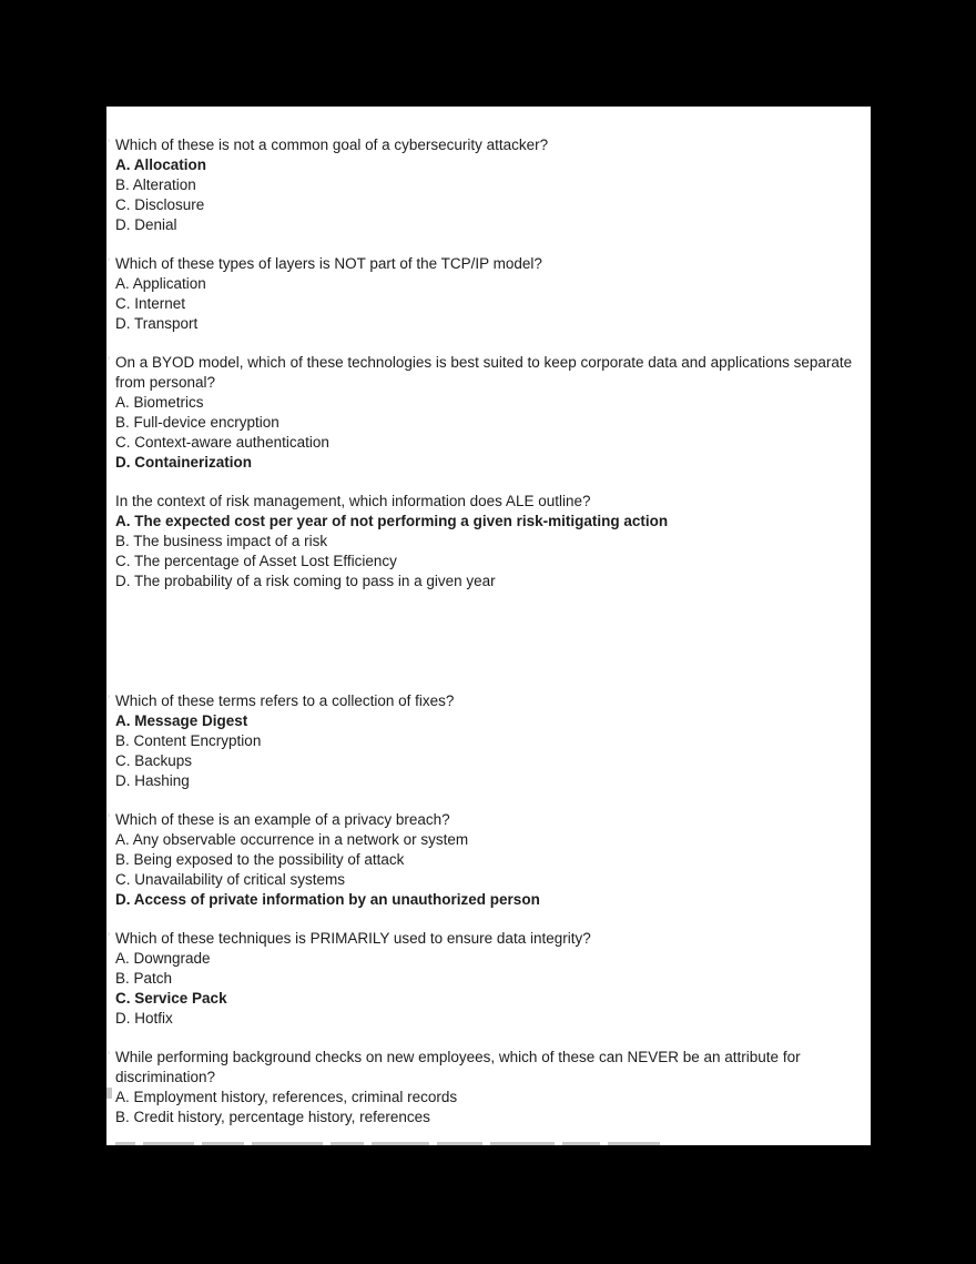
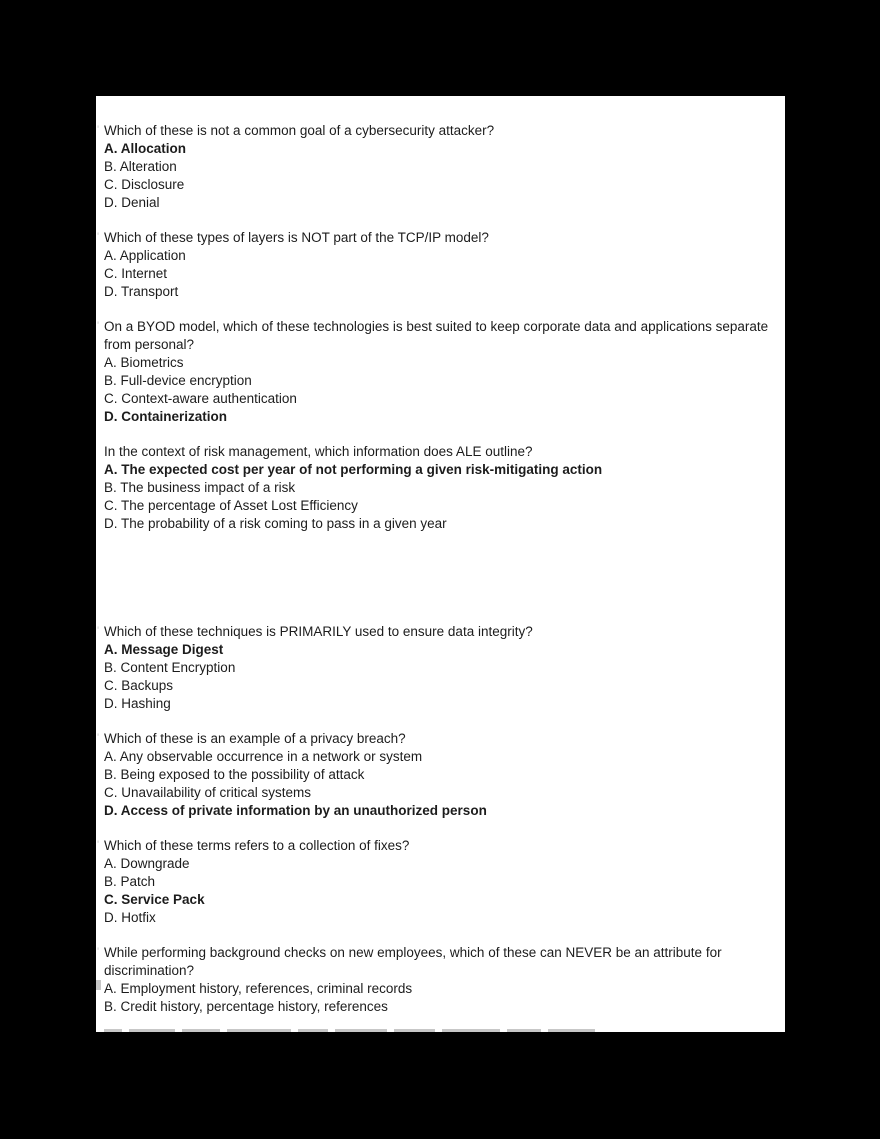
  Which of these is not a common goal of a cybersecurity attacker?
  A. Allocation
  B. Alteration
  C. Disclosure
  D. Denial
  Which of these types of layers is NOT part of the TCP/IP model?
  A. Application
  C. Internet
  D. Transport
  On a BYOD model, which of these technologies is best suited to keep corporate data and applications separate from personal?
  A. Biometrics
  B. Full-device encryption
  C. Context-aware authentication
  D. Containerization
  In the context of risk management, which information does ALE outline?
  A. The expected cost per year of not performing a given risk-mitigating action
  B. The business impact of a risk
  C. The percentage of Asset Lost Efficiency
  D. The probability of a risk coming to pass in a given year
- Which of these terms refers to a collection of fixes?
+ Which of these techniques is PRIMARILY used to ensure data integrity?
  A. Message Digest
  B. Content Encryption
  C. Backups
  D. Hashing
  Which of these is an example of a privacy breach?
  A. Any observable occurrence in a network or system
  B. Being exposed to the possibility of attack
  C. Unavailability of critical systems
  D. Access of private information by an unauthorized person
- Which of these techniques is PRIMARILY used to ensure data integrity?
+ Which of these terms refers to a collection of fixes?
  A. Downgrade
  B. Patch
  C. Service Pack
  D. Hotfix
  While performing background checks on new employees, which of these can NEVER be an attribute for discrimination?
  A. Employment history, references, criminal records
  B. Credit history, percentage history, references
